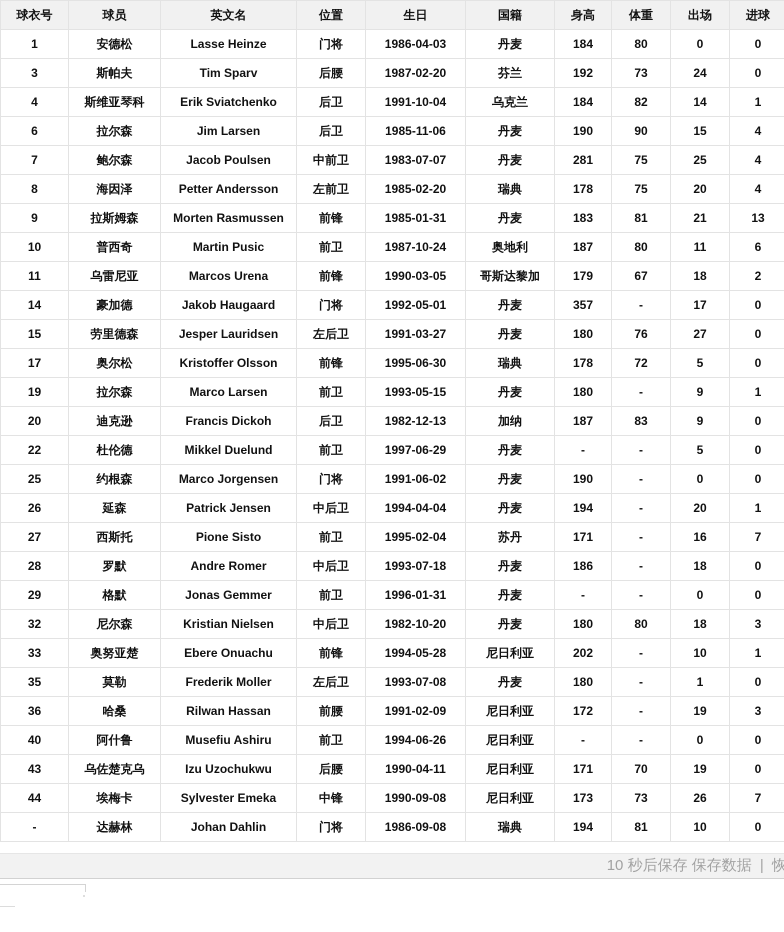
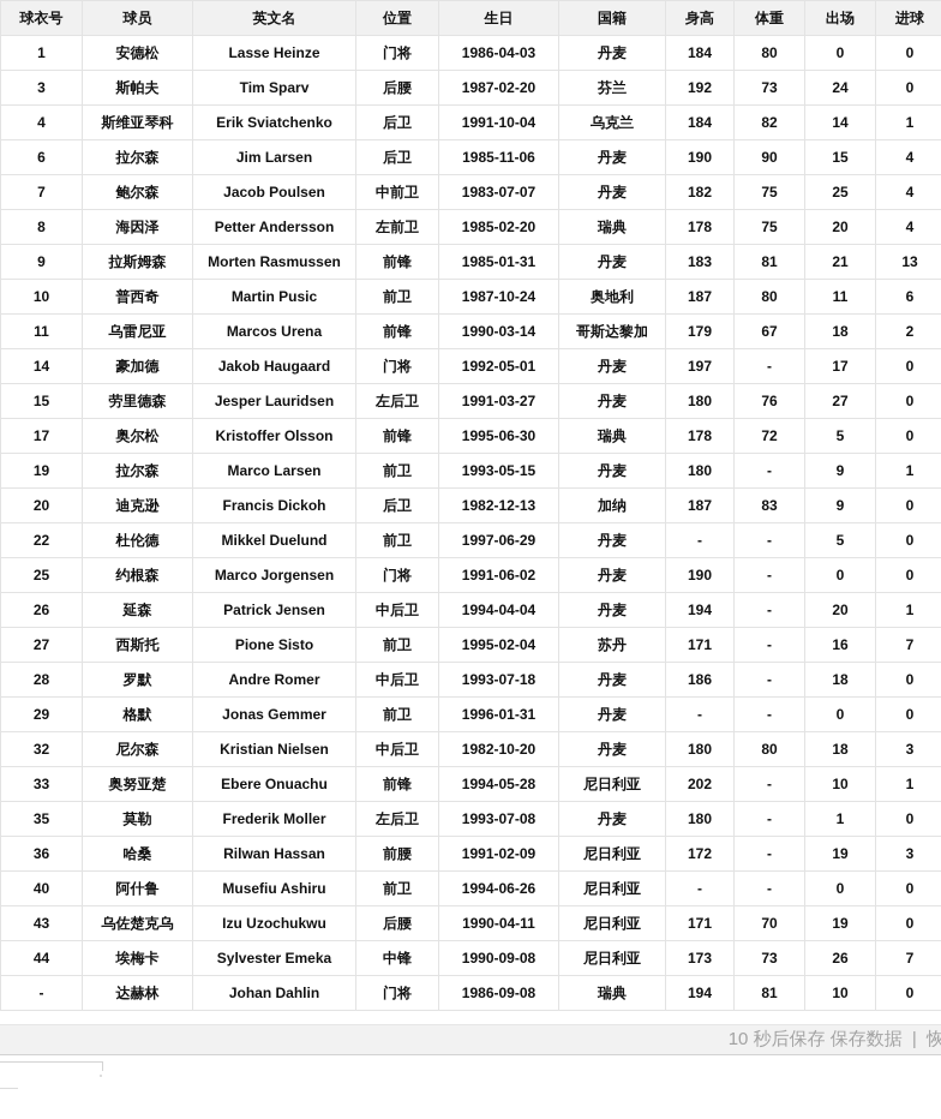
  球衣号	球员	英文名	位置	生日	国籍	身高	体重	出场	进球
  1	安德松	Lasse Heinze	门将	1986-04-03	丹麦	184	80	0	0
  3	斯帕夫	Tim Sparv	后腰	1987-02-20	芬兰	192	73	24	0
  4	斯维亚琴科	Erik Sviatchenko	后卫	1991-10-04	乌克兰	184	82	14	1
  6	拉尔森	Jim Larsen	后卫	1985-11-06	丹麦	190	90	15	4
- 7	鲍尔森	Jacob Poulsen	中前卫	1983-07-07	丹麦	281	75	25	4
+ 7	鲍尔森	Jacob Poulsen	中前卫	1983-07-07	丹麦	182	75	25	4
  8	海因泽	Petter Andersson	左前卫	1985-02-20	瑞典	178	75	20	4
  9	拉斯姆森	Morten Rasmussen	前锋	1985-01-31	丹麦	183	81	21	13
  10	普西奇	Martin Pusic	前卫	1987-10-24	奥地利	187	80	11	6
- 11	乌雷尼亚	Marcos Urena	前锋	1990-03-05	哥斯达黎加	179	67	18	2
+ 11	乌雷尼亚	Marcos Urena	前锋	1990-03-14	哥斯达黎加	179	67	18	2
- 14	豪加德	Jakob Haugaard	门将	1992-05-01	丹麦	357	-	17	0
+ 14	豪加德	Jakob Haugaard	门将	1992-05-01	丹麦	197	-	17	0
  15	劳里德森	Jesper Lauridsen	左后卫	1991-03-27	丹麦	180	76	27	0
  17	奥尔松	Kristoffer Olsson	前锋	1995-06-30	瑞典	178	72	5	0
  19	拉尔森	Marco Larsen	前卫	1993-05-15	丹麦	180	-	9	1
  20	迪克逊	Francis Dickoh	后卫	1982-12-13	加纳	187	83	9	0
  22	杜伦德	Mikkel Duelund	前卫	1997-06-29	丹麦	-	-	5	0
  25	约根森	Marco Jorgensen	门将	1991-06-02	丹麦	190	-	0	0
  26	延森	Patrick Jensen	中后卫	1994-04-04	丹麦	194	-	20	1
  27	西斯托	Pione Sisto	前卫	1995-02-04	苏丹	171	-	16	7
  28	罗默	Andre Romer	中后卫	1993-07-18	丹麦	186	-	18	0
  29	格默	Jonas Gemmer	前卫	1996-01-31	丹麦	-	-	0	0
  32	尼尔森	Kristian Nielsen	中后卫	1982-10-20	丹麦	180	80	18	3
  33	奥努亚楚	Ebere Onuachu	前锋	1994-05-28	尼日利亚	202	-	10	1
  35	莫勒	Frederik Moller	左后卫	1993-07-08	丹麦	180	-	1	0
  36	哈桑	Rilwan Hassan	前腰	1991-02-09	尼日利亚	172	-	19	3
  40	阿什鲁	Musefiu Ashiru	前卫	1994-06-26	尼日利亚	-	-	0	0
  43	乌佐楚克乌	Izu Uzochukwu	后腰	1990-04-11	尼日利亚	171	70	19	0
  44	埃梅卡	Sylvester Emeka	中锋	1990-09-08	尼日利亚	173	73	26	7
  -	达赫林	Johan Dahlin	门将	1986-09-08	瑞典	194	81	10	0
  10 秒后保存 保存数据 | 恢
